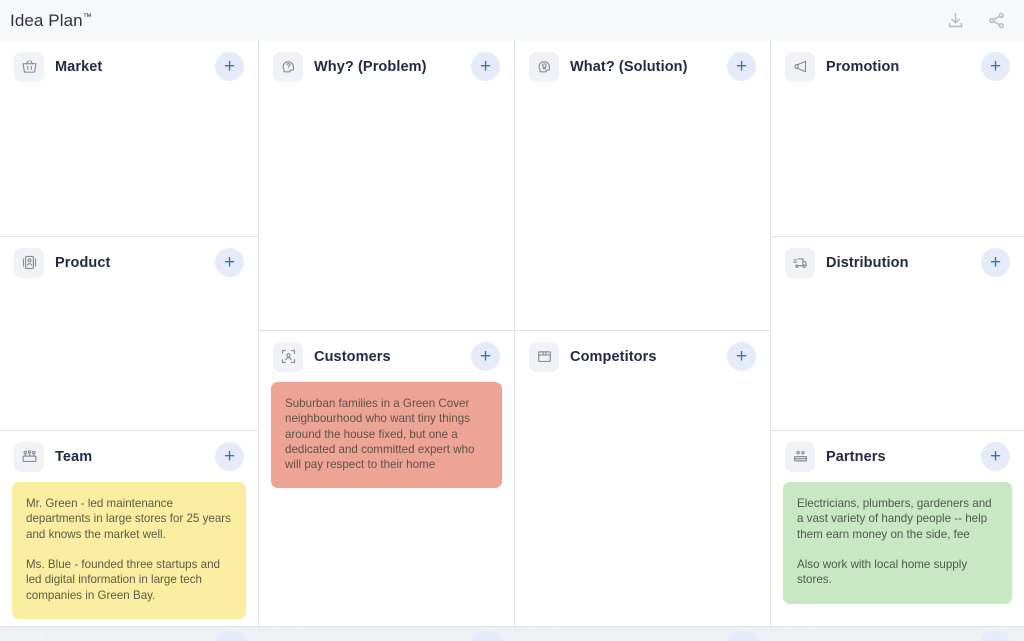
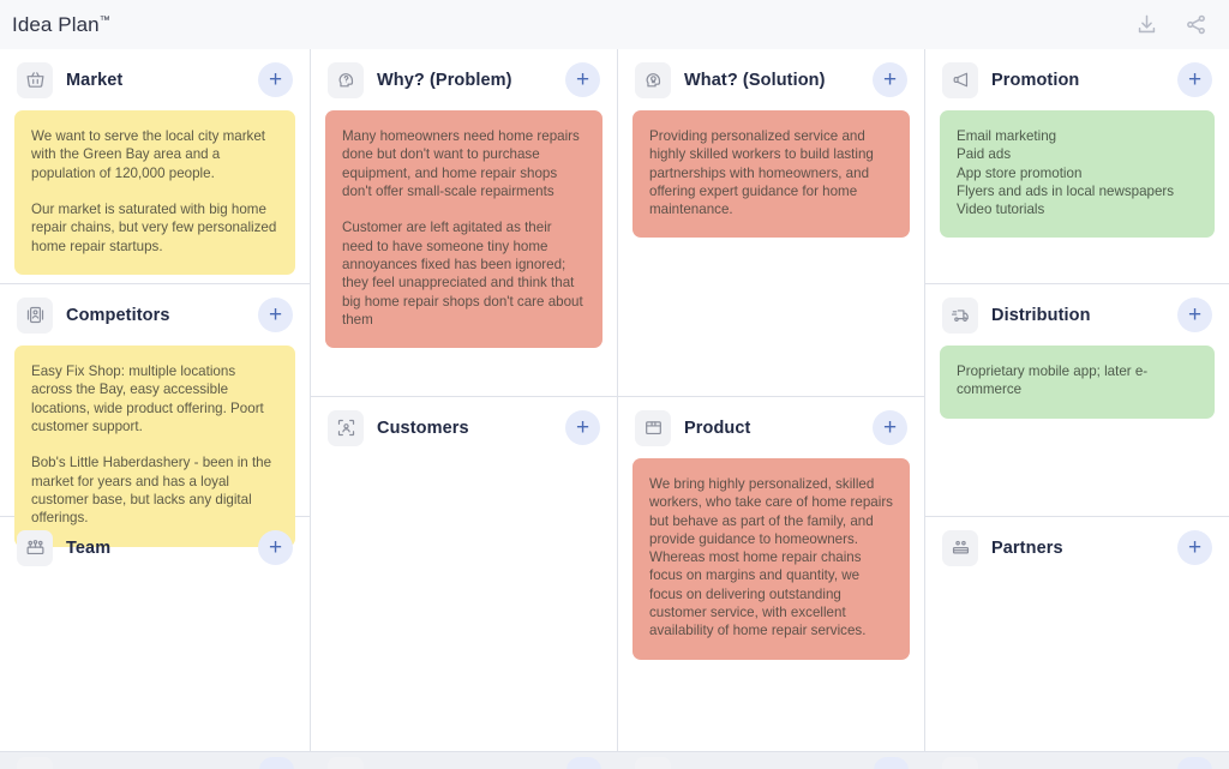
  Idea Plan™
  Market
  +
+ We want to serve the local city market with the Green Bay area and a population of 120,000 people.
+ Our market is saturated with big home repair chains, but very few personalized home repair startups.
- Product
+ Competitors
  +
+ Easy Fix Shop: multiple locations across the Bay, easy accessible locations, wide product offering. Poort customer support.
+ Bob's Little Haberdashery - been in the market for years and has a loyal customer base, but lacks any digital offerings.
  Team
  +
- Mr. Green - led maintenance departments in large stores for 25 years and knows the market well.
- Ms. Blue - founded three startups and led digital information in large tech companies in Green Bay.
  Why? (Problem)
  +
+ Many homeowners need home repairs done but don't want to purchase equipment, and home repair shops don't offer small-scale repairments
+ Customer are left agitated as their need to have someone tiny home annoyances fixed has been ignored; they feel unappreciated and think that big home repair shops don't care about them
  Customers
  +
- Suburban families in a Green Cover neighbourhood who want tiny things around the house fixed, but one a dedicated and committed expert who will pay respect to their home
  What? (Solution)
  +
+ Providing personalized service and highly skilled workers to build lasting partnerships with homeowners, and offering expert guidance for home maintenance.
- Competitors
+ Product
  +
+ We bring highly personalized, skilled workers, who take care of home repairs but behave as part of the family, and provide guidance to homeowners. Whereas most home repair chains focus on margins and quantity, we focus on delivering outstanding customer service, with excellent availability of home repair services.
  Promotion
  +
+ Email marketing
+ Paid ads
+ App store promotion
+ Flyers and ads in local newspapers
+ Video tutorials
  Distribution
  +
+ Proprietary mobile app; later e-commerce
  Partners
  +
- Electricians, plumbers, gardeners and a vast variety of handy people -- help them earn money on the side, fee
- Also work with local home supply stores.
